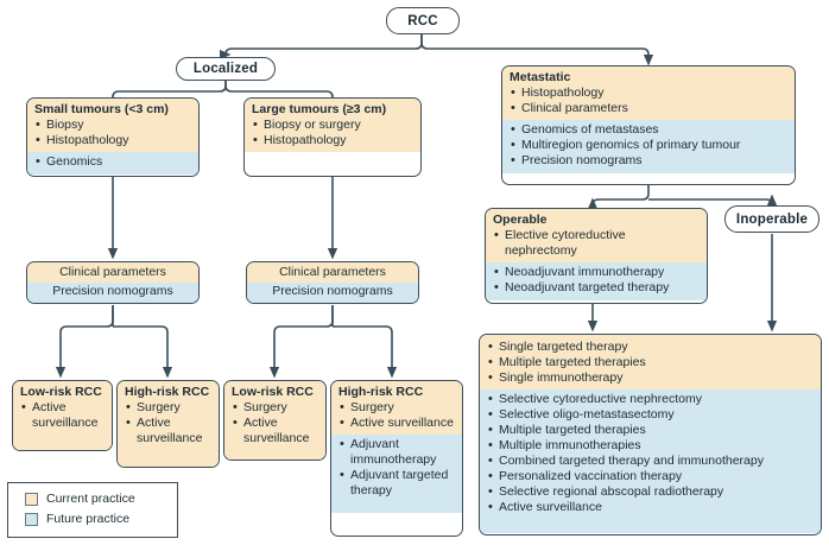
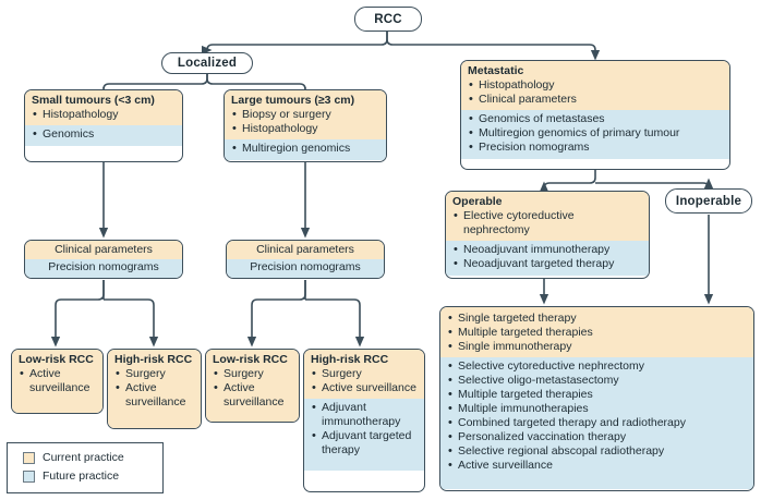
  RCC
  Localized
  Metastatic
  Histopathology
  Clinical parameters
  Genomics of metastases
  Multiregion genomics of primary tumour
  Precision nomograms
  Small tumours (<3 cm)
- Biopsy
  Histopathology
  Genomics
  Large tumours (≥3 cm)
  Biopsy or surgery
  Histopathology
+ Multiregion genomics
  Clinical parameters
  Precision nomograms
  Clinical parameters
  Precision nomograms
  Low-risk RCC
  Active surveillance
  High-risk RCC
  Surgery
  Active surveillance
  Low-risk RCC
  Surgery
  Active surveillance
  High-risk RCC
  Surgery
  Active surveillance
  Adjuvant immunotherapy
  Adjuvant targeted therapy
  Operable
  Elective cytoreductive nephrectomy
  Neoadjuvant immunotherapy
  Neoadjuvant targeted therapy
  Inoperable
  Single targeted therapy
  Multiple targeted therapies
  Single immunotherapy
  Selective cytoreductive nephrectomy
  Selective oligo-metastasectomy
  Multiple targeted therapies
  Multiple immunotherapies
- Combined targeted therapy and immunotherapy
+ Combined targeted therapy and radiotherapy
  Personalized vaccination therapy
  Selective regional abscopal radiotherapy
  Active surveillance
  Current practice
  Future practice
